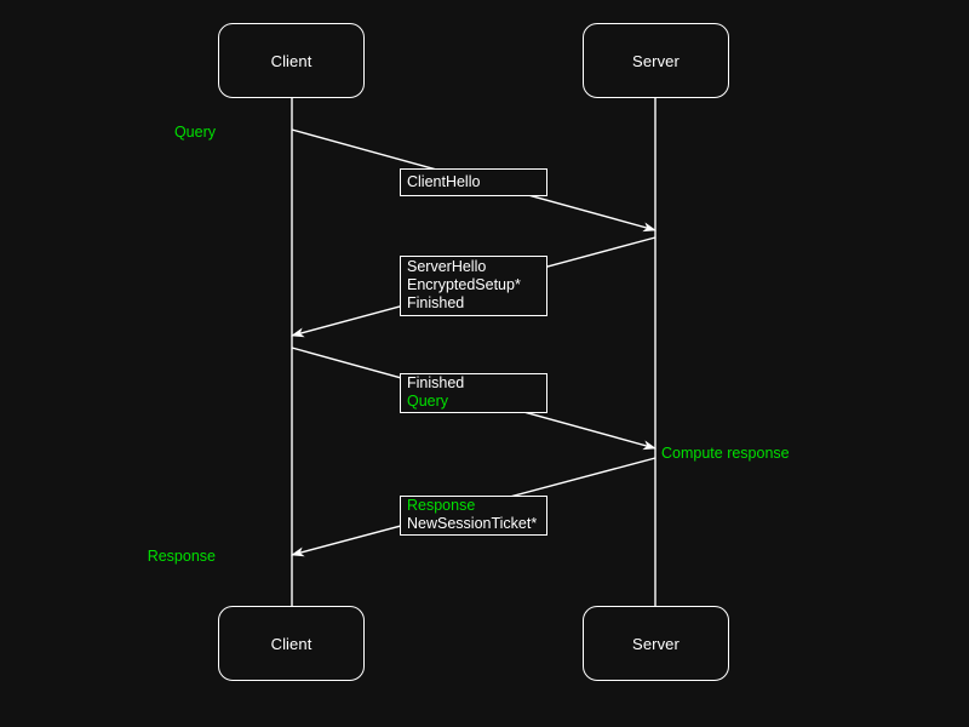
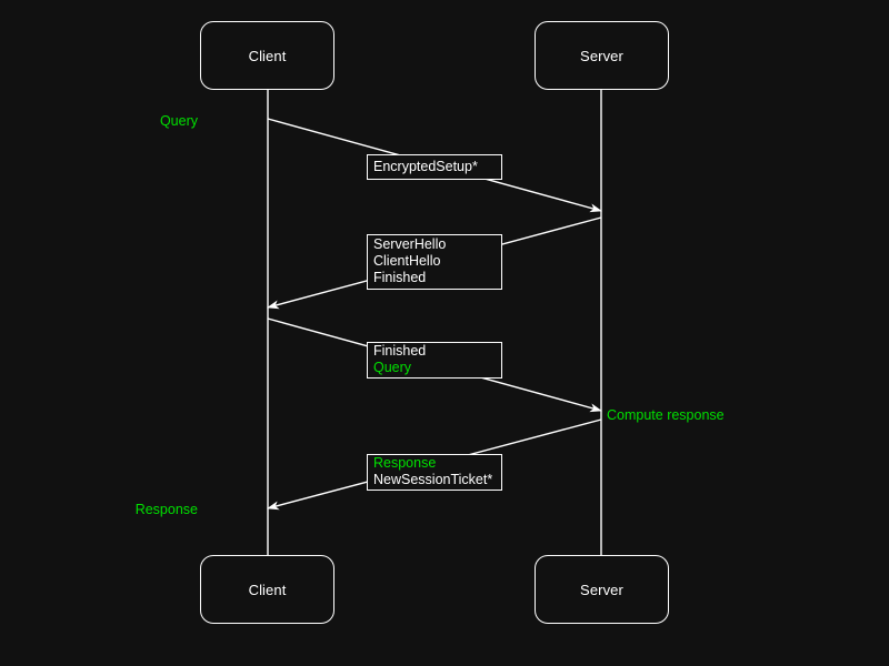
  Client
  Server
  Client
  Server
- ClientHello
+ EncryptedSetup*
  ServerHello
- EncryptedSetup*
+ ClientHello
  Finished
  Finished
  Query
  Response
  NewSessionTicket*
  Query
  Compute response
  Response
